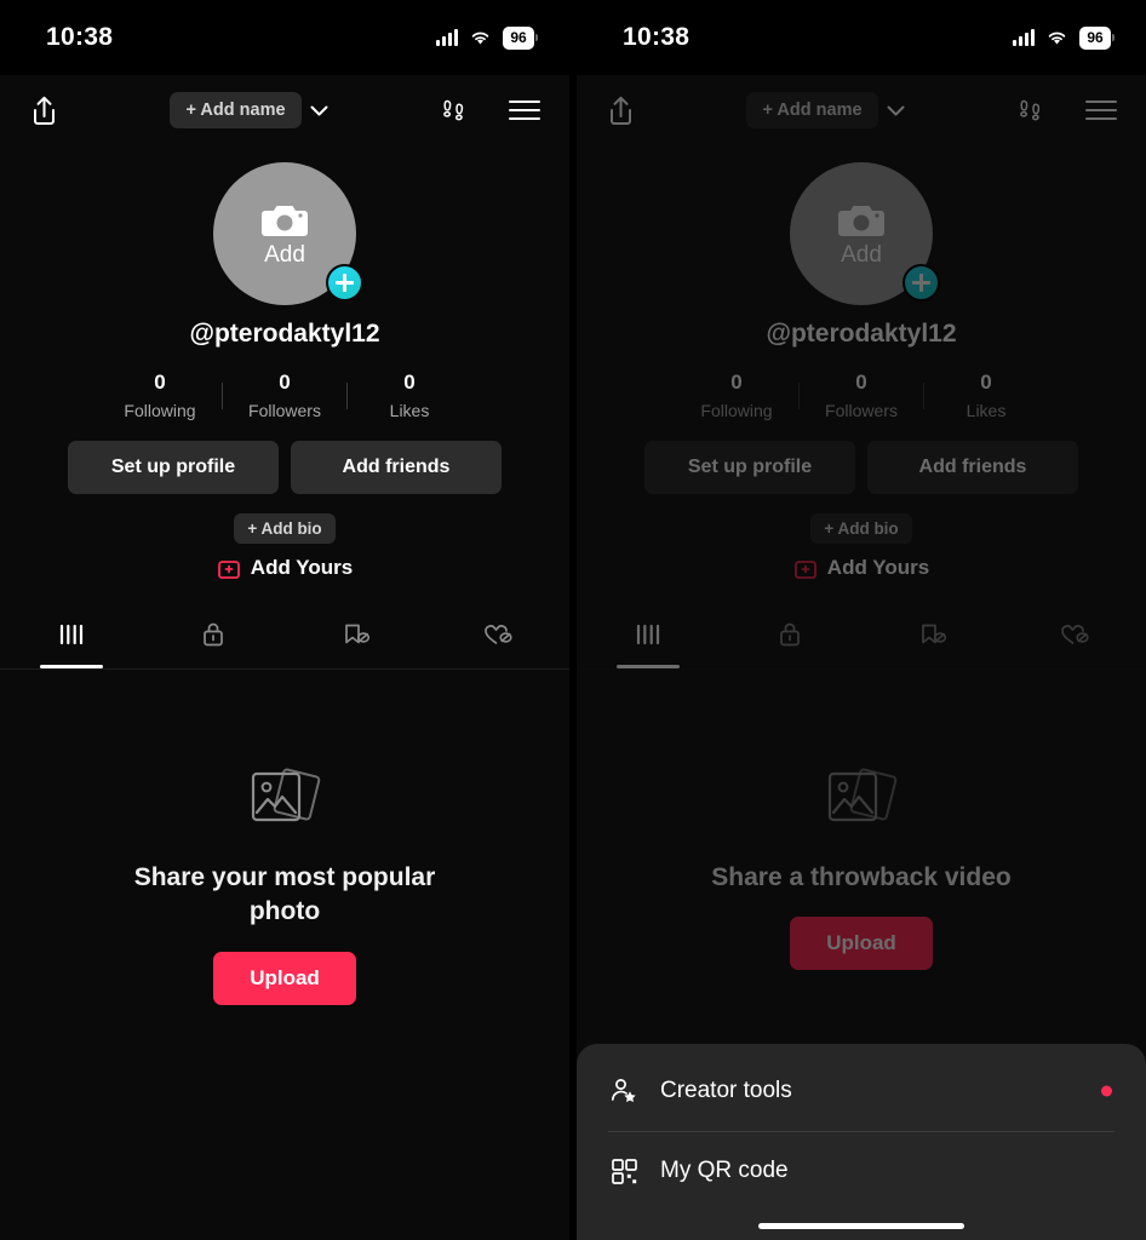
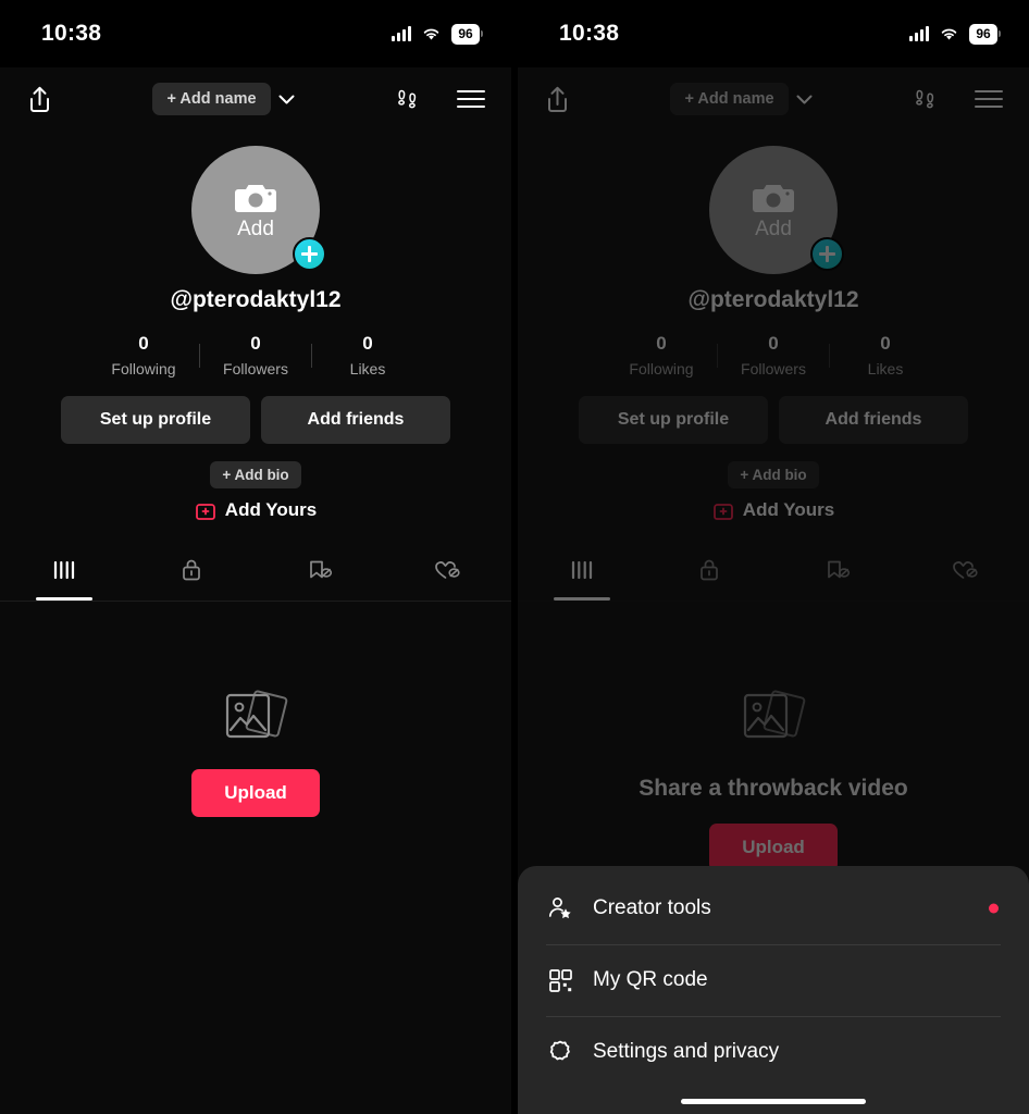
  10:38
  96
  + Add name
  Add
  @pterodaktyl12
  0
  Following
  0
  Followers
  0
  Likes
  Set up profile
  Add friends
  + Add bio
  Add Yours
- Share your most popular photo
  Upload
  10:38
  96
  + Add name
  Add
  @pterodaktyl12
  0
  Following
  0
  Followers
  0
  Likes
  Set up profile
  Add friends
  + Add bio
  Add Yours
  Share a throwback video
  Upload
  Creator tools
  My QR code
+ Settings and privacy
